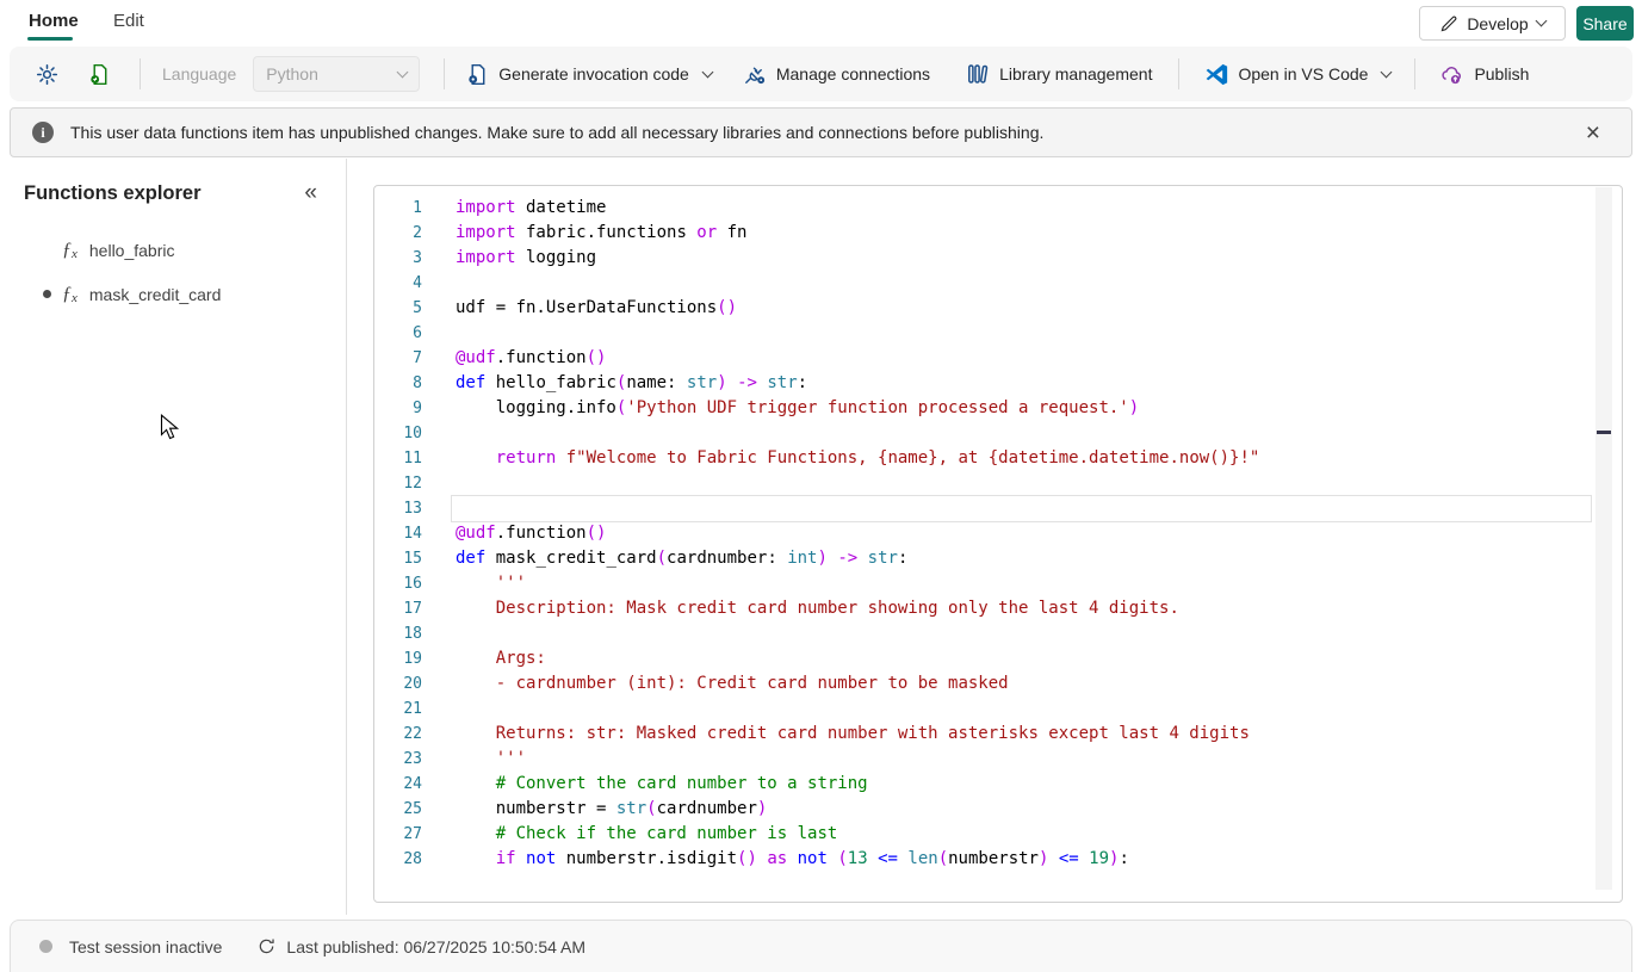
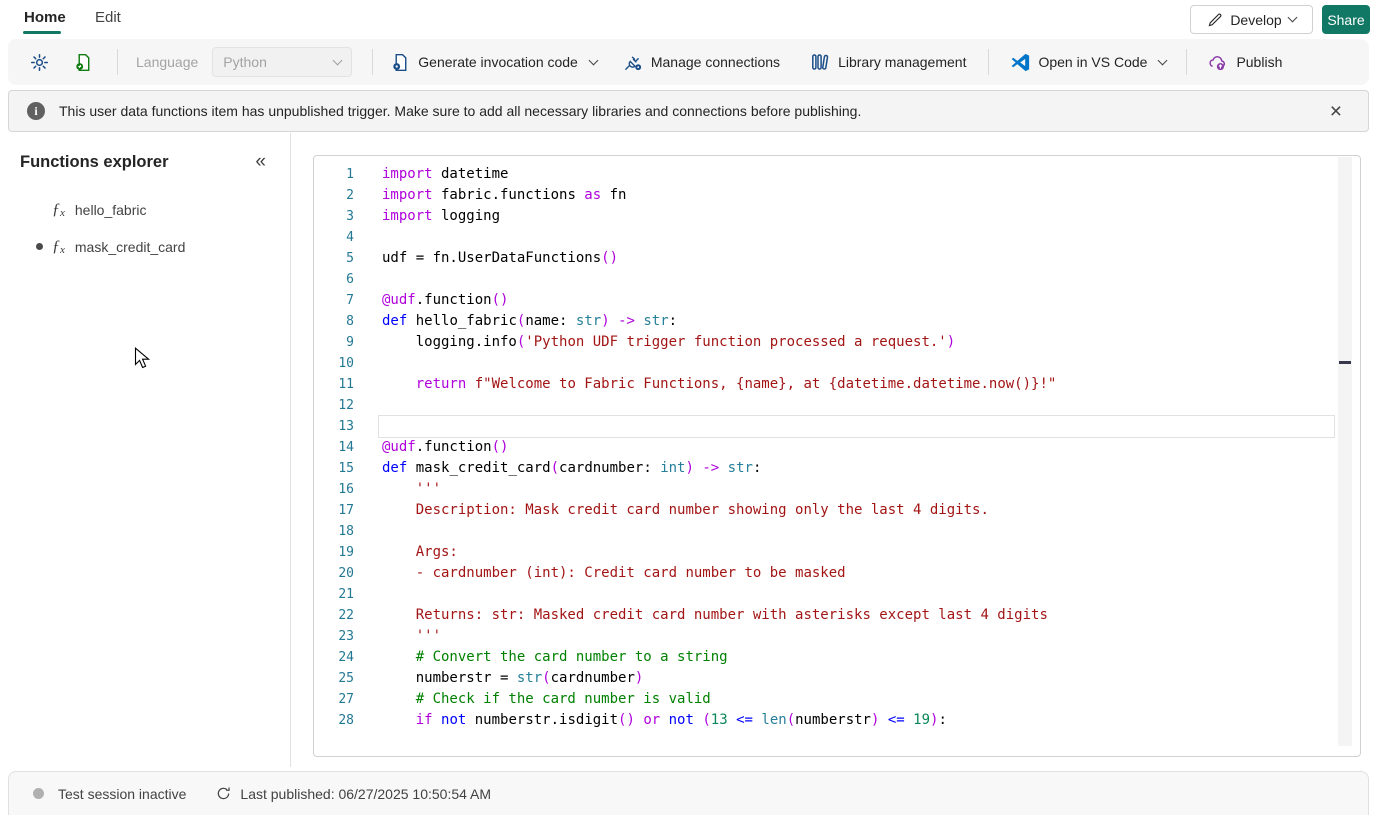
  Home
  Edit
  Develop
  Share
  Language
  Python
  Generate invocation code
  Manage connections
  Library management
  Open in VS Code
  Publish
  i
- This user data functions item has unpublished changes. Make sure to add all necessary libraries and connections before publishing.
+ This user data functions item has unpublished trigger. Make sure to add all necessary libraries and connections before publishing.
  ×
  Functions explorer
  «
  ƒx
  hello_fabric
  ƒx
  mask_credit_card
  1
  import datetime
  2
- import fabric.functions or fn
+ import fabric.functions as fn
  3
  import logging
  4
  5
  udf = fn.UserDataFunctions()
  6
  7
  @udf.function()
  8
  def hello_fabric(name: str) -> str:
  9
  logging.info('Python UDF trigger function processed a request.')
  10
  11
  return f"Welcome to Fabric Functions, {name}, at {datetime.datetime.now()}!"
  12
  13
  14
  @udf.function()
  15
  def mask_credit_card(cardnumber: int) -> str:
  16
  '''
  17
  Description: Mask credit card number showing only the last 4 digits.
  18
  19
  Args:
  20
  - cardnumber (int): Credit card number to be masked
  21
  22
  Returns: str: Masked credit card number with asterisks except last 4 digits
  23
  '''
  24
  # Convert the card number to a string
  25
  numberstr = str(cardnumber)
  27
- # Check if the card number is last
+ # Check if the card number is valid
  28
- if not numberstr.isdigit() as not (13 <= len(numberstr) <= 19):
+ if not numberstr.isdigit() or not (13 <= len(numberstr) <= 19):
  Test session inactive
  Last published: 06/27/2025 10:50:54 AM
